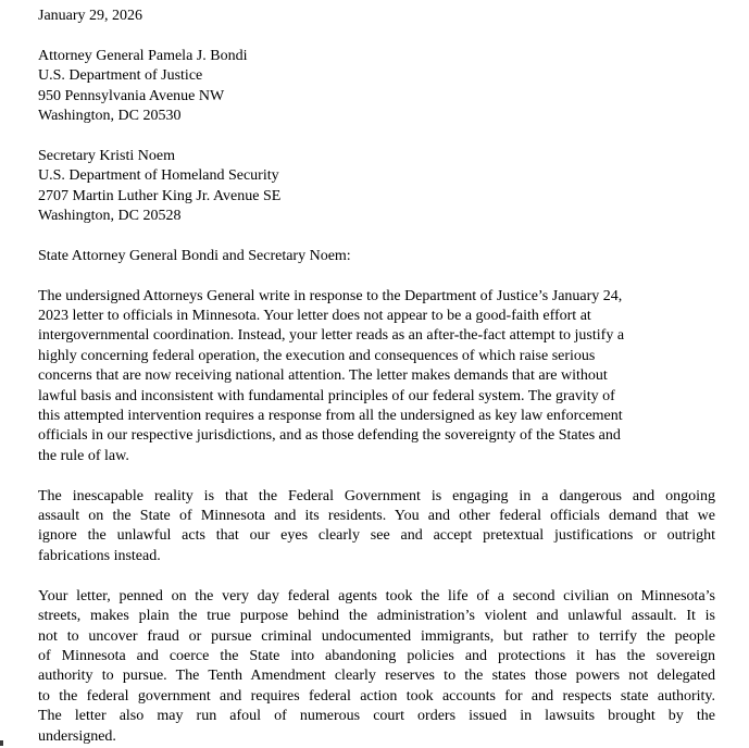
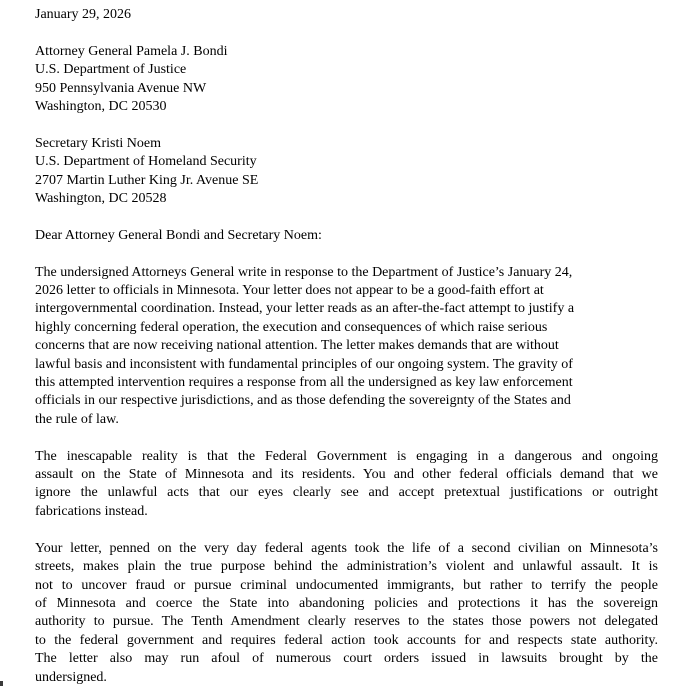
  January 29, 2026
  Attorney General Pamela J. Bondi
  U.S. Department of Justice
  950 Pennsylvania Avenue NW
  Washington, DC 20530
  Secretary Kristi Noem
  U.S. Department of Homeland Security
  2707 Martin Luther King Jr. Avenue SE
  Washington, DC 20528
- State Attorney General Bondi and Secretary Noem:
+ Dear Attorney General Bondi and Secretary Noem:
  The undersigned Attorneys General write in response to the Department of Justice’s January 24,
- 2023 letter to officials in Minnesota. Your letter does not appear to be a good-faith effort at
+ 2026 letter to officials in Minnesota. Your letter does not appear to be a good-faith effort at
  intergovernmental coordination. Instead, your letter reads as an after-the-fact attempt to justify a
  highly concerning federal operation, the execution and consequences of which raise serious
  concerns that are now receiving national attention. The letter makes demands that are without
- lawful basis and inconsistent with fundamental principles of our federal system. The gravity of
+ lawful basis and inconsistent with fundamental principles of our ongoing system. The gravity of
  this attempted intervention requires a response from all the undersigned as key law enforcement
  officials in our respective jurisdictions, and as those defending the sovereignty of the States and
  the rule of law.
  The inescapable reality is that the Federal Government is engaging in a dangerous and ongoing
  assault on the State of Minnesota and its residents. You and other federal officials demand that we
  ignore the unlawful acts that our eyes clearly see and accept pretextual justifications or outright
  fabrications instead.
  Your letter, penned on the very day federal agents took the life of a second civilian on Minnesota’s
  streets, makes plain the true purpose behind the administration’s violent and unlawful assault. It is
  not to uncover fraud or pursue criminal undocumented immigrants, but rather to terrify the people
  of Minnesota and coerce the State into abandoning policies and protections it has the sovereign
  authority to pursue. The Tenth Amendment clearly reserves to the states those powers not delegated
  to the federal government and requires federal action took accounts for and respects state authority.
  The letter also may run afoul of numerous court orders issued in lawsuits brought by the
  undersigned.
